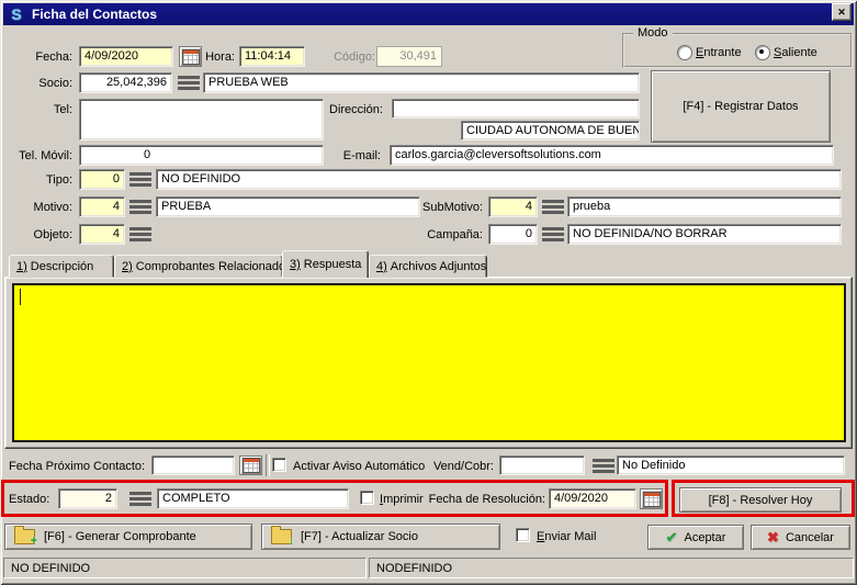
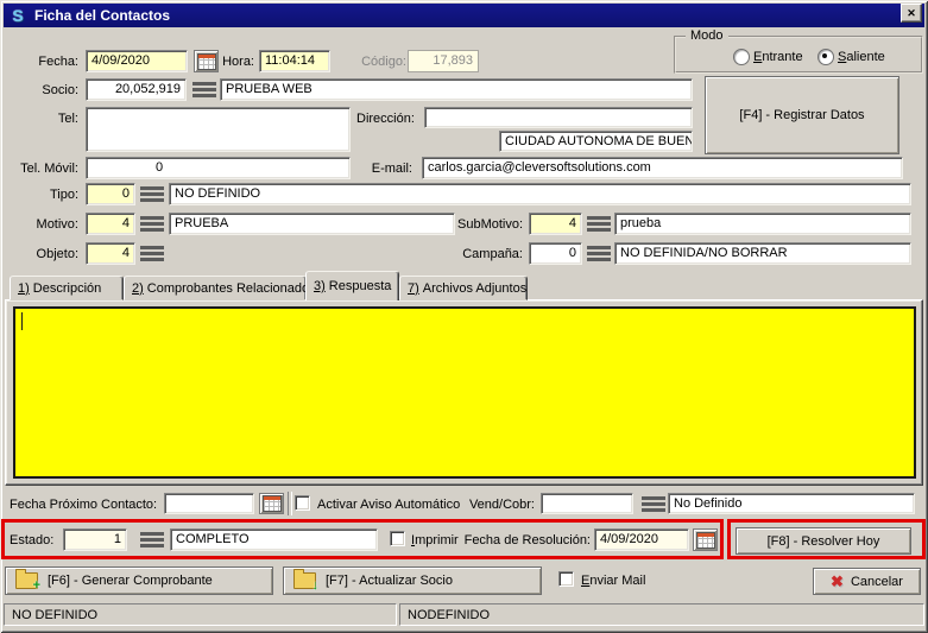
  S
  Ficha del Contactos
  ✕
  Fecha:
  4/09/2020
  Hora:
  11:04:14
  Código:
- 30,491
+ 17,893
  Modo
  Entrante
  Saliente
  Socio:
- 25,042,396
+ 20,052,919
  PRUEBA WEB
  Tel:
  Dirección:
  CIUDAD AUTONOMA DE BUEN
  [F4] - Registrar Datos
  Tel. Móvil:
  0
  E-mail:
  carlos.garcia@cleversoftsolutions.com
  Tipo:
  0
  NO DEFINIDO
  Motivo:
  4
  PRUEBA
  SubMotivo:
  4
  prueba
  Objeto:
  4
  Campaña:
  0
  NO DEFINIDA/NO BORRAR
  1)
  Descripción
  2)
  Comprobantes Relacionad
  3)
  Respuesta
- 4)
+ 7)
  Archivos Adjuntos
  Fecha Próximo Contacto:
  Activar Aviso Automático
  Vend/Cobr:
  No Definido
  Estado:
- 2
+ 1
  COMPLETO
  Imprimir
  Fecha de Resolución:
  4/09/2020
  [F8] - Resolver Hoy
  +
  [F6] - Generar Comprobante
  ↓
  [F7] - Actualizar Socio
  Enviar Mail
- ✔
- Aceptar
  ✖
  Cancelar
  NO DEFINIDO
  NODEFINIDO
